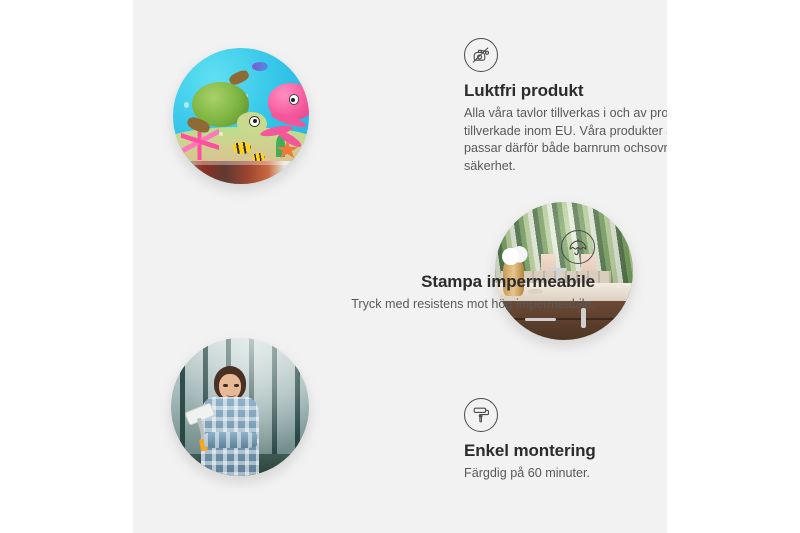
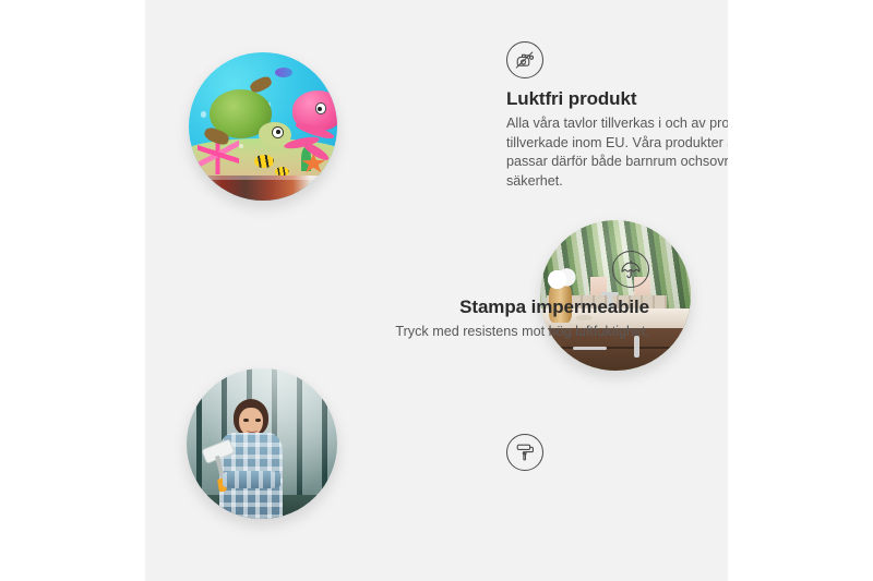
  Luktfri produkt
  Alla våra tavlor tillverkas i och av pro tillverkade inom EU. Våra produkter passar därför både barnrum ochsovr säkerhet.
  Stampa impermeabile
- Tryck med resistens mot hög impermeabile.
+ Tryck med resistens mot hög luftfuktighet.
- Enkel montering
- Färgdig på 60 minuter.
